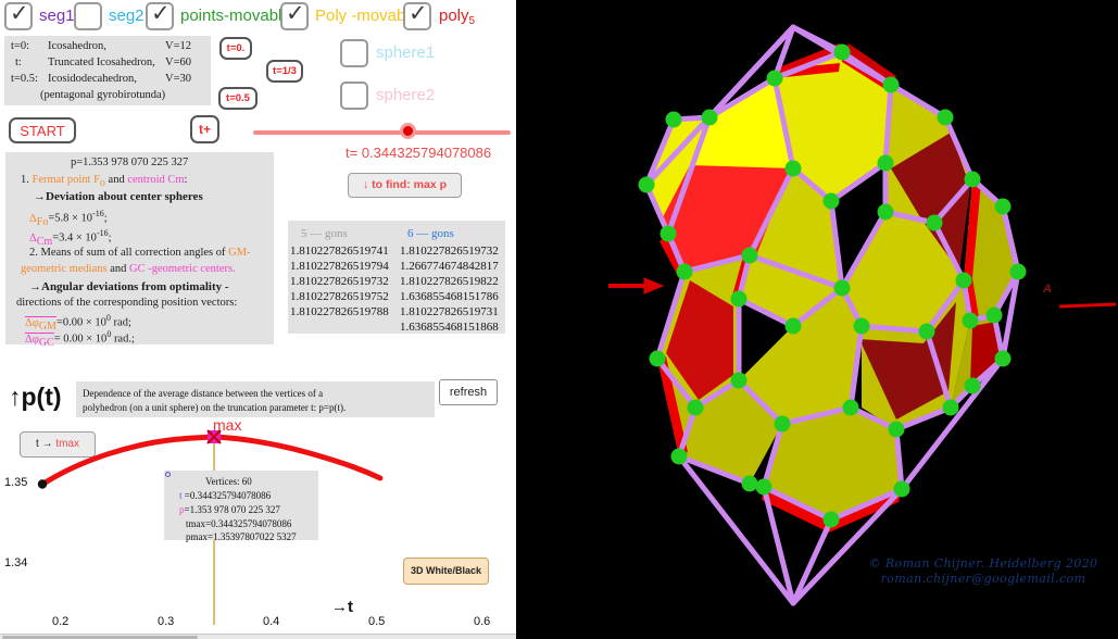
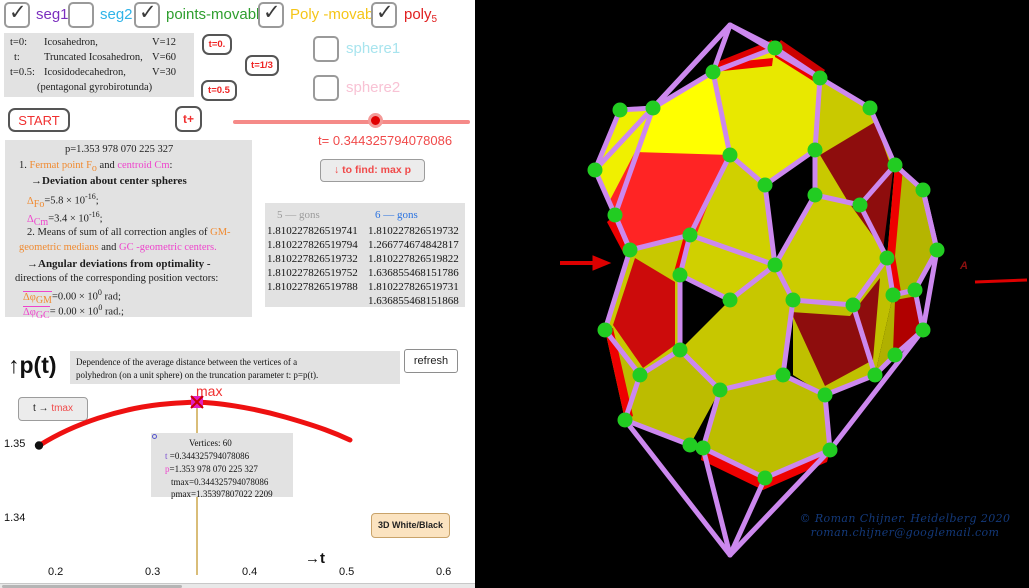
  ✓
  seg1
  seg2
  ✓
  points-movab
  ✓
  Poly -movab
  ✓
  poly5
  t=0:
  Icosahedron,
  V=12
  t:
  Truncated Icosahedron,
  V=60
  t=0.5:
  Icosidodecahedron,
  V=30
  (pentagonal gyrobirotunda)
  t=0.
  t=1/3
  t=0.5
  sphere1
  sphere2
  START
  t+
  t= 0.344325794078086
  ↓ to find: max p
  p=1.353 978 070 225 327
  1. Fermat point Fo and centroid Cm:
  →Deviation about center spheres
  ΔFo=5.8 × 10-16;
  ΔCm=3.4 × 10-16;
  2. Means of sum of all correction angles of GM-
  geometric medians and GC -geometric centers.
  →Angular deviations from optimality -
  directions of the corresponding position vectors:
  ΔφGM=0.00 × 100 rad;
  ΔφGC= 0.00 × 100 rad.;
  5 — gons
  6 — gons
  1.810227826519741
  1.810227826519794
  1.810227826519732
  1.810227826519752
  1.810227826519788
  1.810227826519732
  1.266774674842817
  1.810227826519822
  1.636855468151786
  1.810227826519731
  1.636855468151868
  ↑p(t)
  Dependence of the average distance between the vertices of a
  polyhedron (on a unit sphere) on the truncation parameter t: p=p(t).
  refresh
  t → tmax
  3D White/Black
  max
  Vertices: 60
  t =0.344325794078086
  p=1.353 978 070 225 327
  tmax=0.344325794078086
- pmax=1.35397807022 5327
+ pmax=1.35397807022 2209
  1.35
  1.34
  0.2
  0.3
  0.4
  0.5
  0.6
  →t
  A
  © Roman Chijner. Heidelberg 2020
  roman.chijner@googlemail.com
